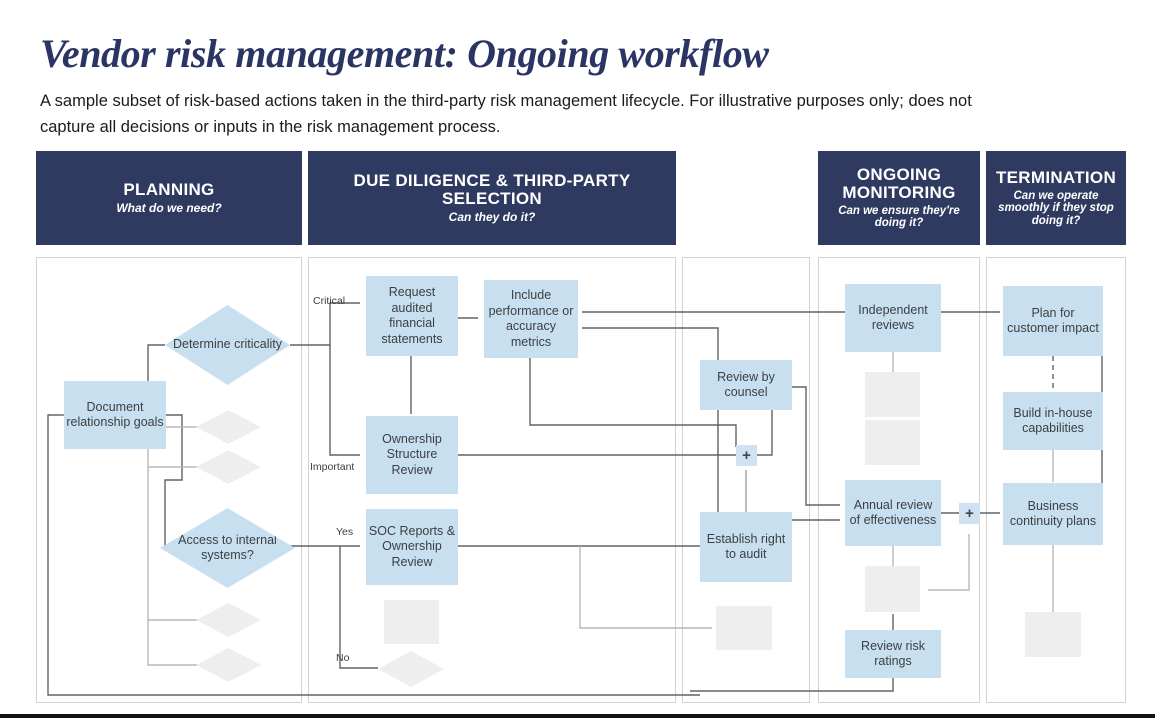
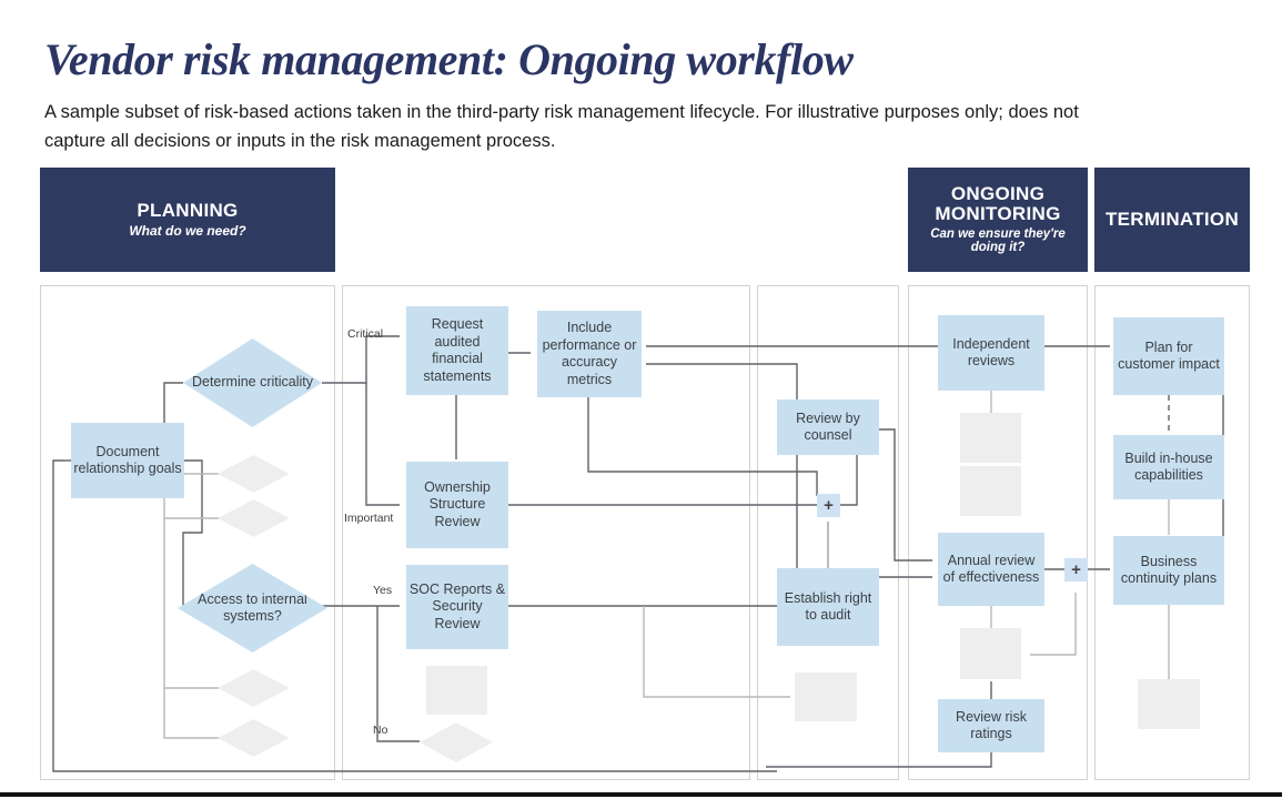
  Vendor risk management: Ongoing workflow
  A sample subset of risk-based actions taken in the third-party risk management lifecycle. For illustrative purposes only; does not capture all decisions or inputs in the risk management process.
  PLANNING
  What do we need?
- DUE DILIGENCE & THIRD-PARTY SELECTION
- Can they do it?
  ONGOING MONITORING
  Can we ensure they're doing it?
  TERMINATION
- Can we operate smoothly if they stop doing it?
  Document relationship goals
  Determine criticality
  Access to internal systems?
  Critical
  Important
  Yes
  No
  Request audited financial statements
  Include performance or accuracy metrics
  Ownership Structure Review
- SOC Reports & Ownership Review
+ SOC Reports & Security Review
  Review by counsel
  +
  Establish right to audit
  Independent reviews
  Annual review of effectiveness
  +
  Review risk ratings
  Plan for customer impact
  Build in-house capabilities
  Business continuity plans
